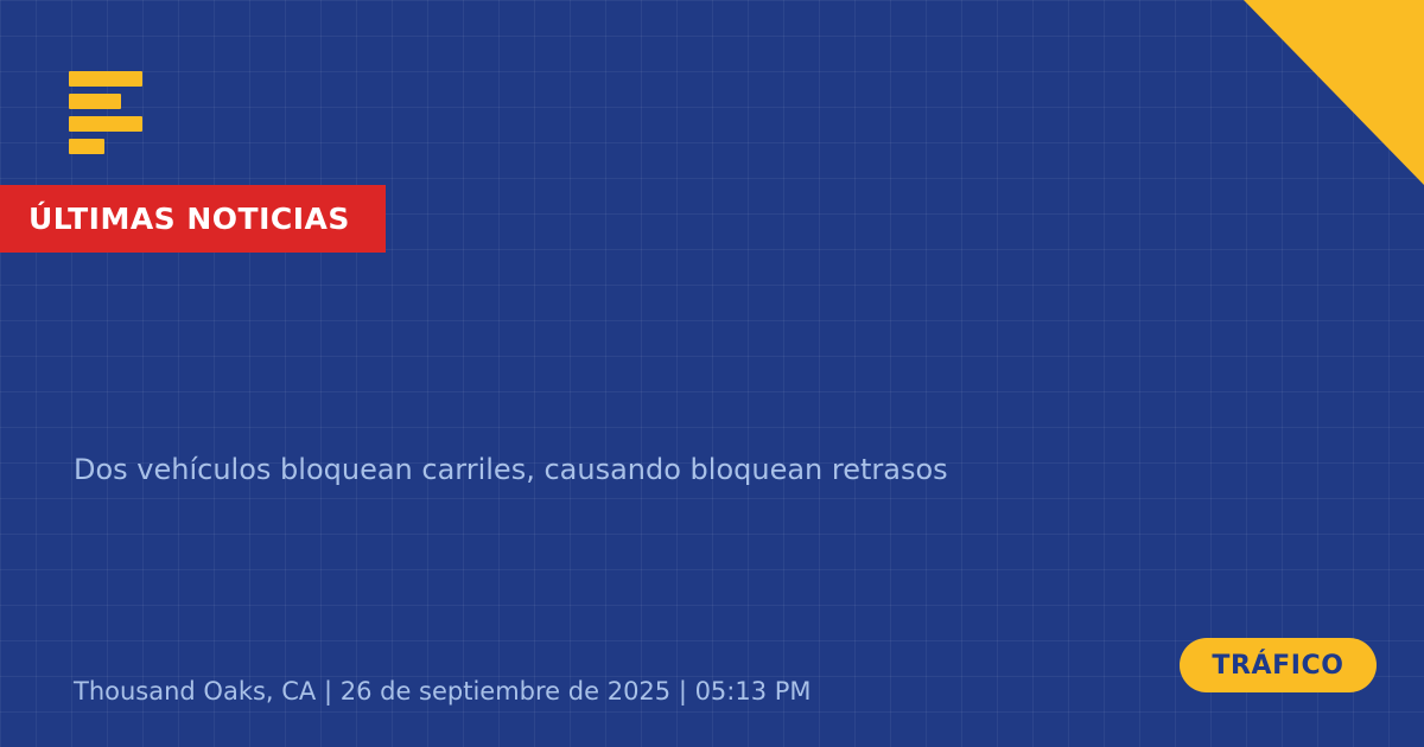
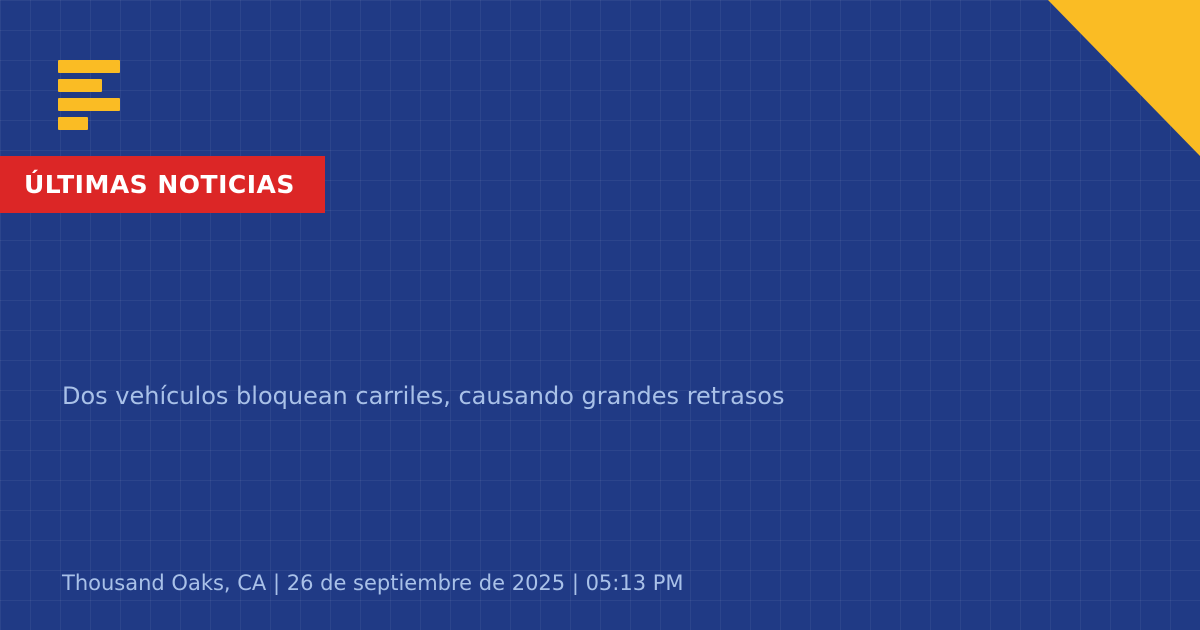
  ÚLTIMAS NOTICIAS
- Dos vehículos bloquean carriles, causando bloquean retrasos
+ Dos vehículos bloquean carriles, causando grandes retrasos
  Thousand Oaks, CA | 26 de septiembre de 2025 | 05:13 PM
- TRÁFICO
